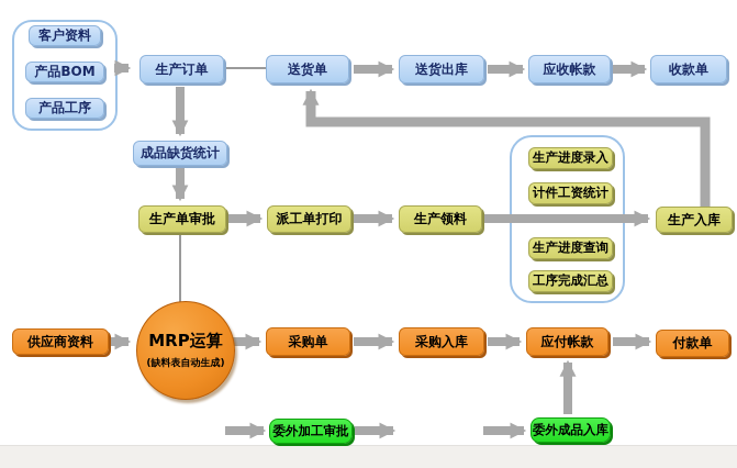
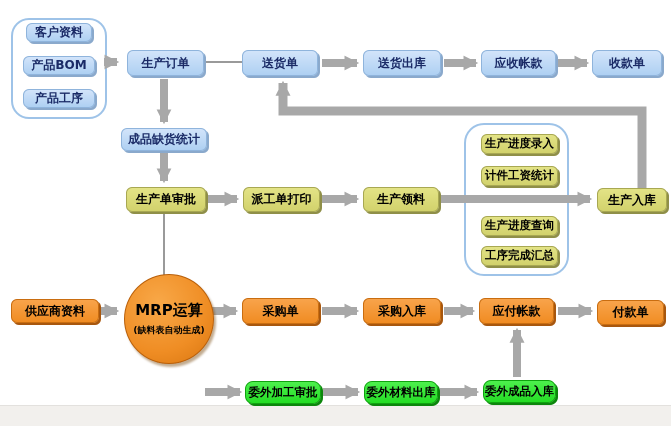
  客户资料
  产品BOM
  产品工序
  生产订单
  送货单
  送货出库
  应收帐款
  收款单
  成品缺货统计
  生产单审批
  派工单打印
  生产领料
  生产入库
  生产进度录入
  计件工资统计
  生产进度查询
  工序完成汇总
  供应商资料
  MRP运算
  (缺料表自动生成)
  采购单
  采购入库
  应付帐款
  付款单
  委外加工审批
+ 委外材料出库
  委外成品入库
